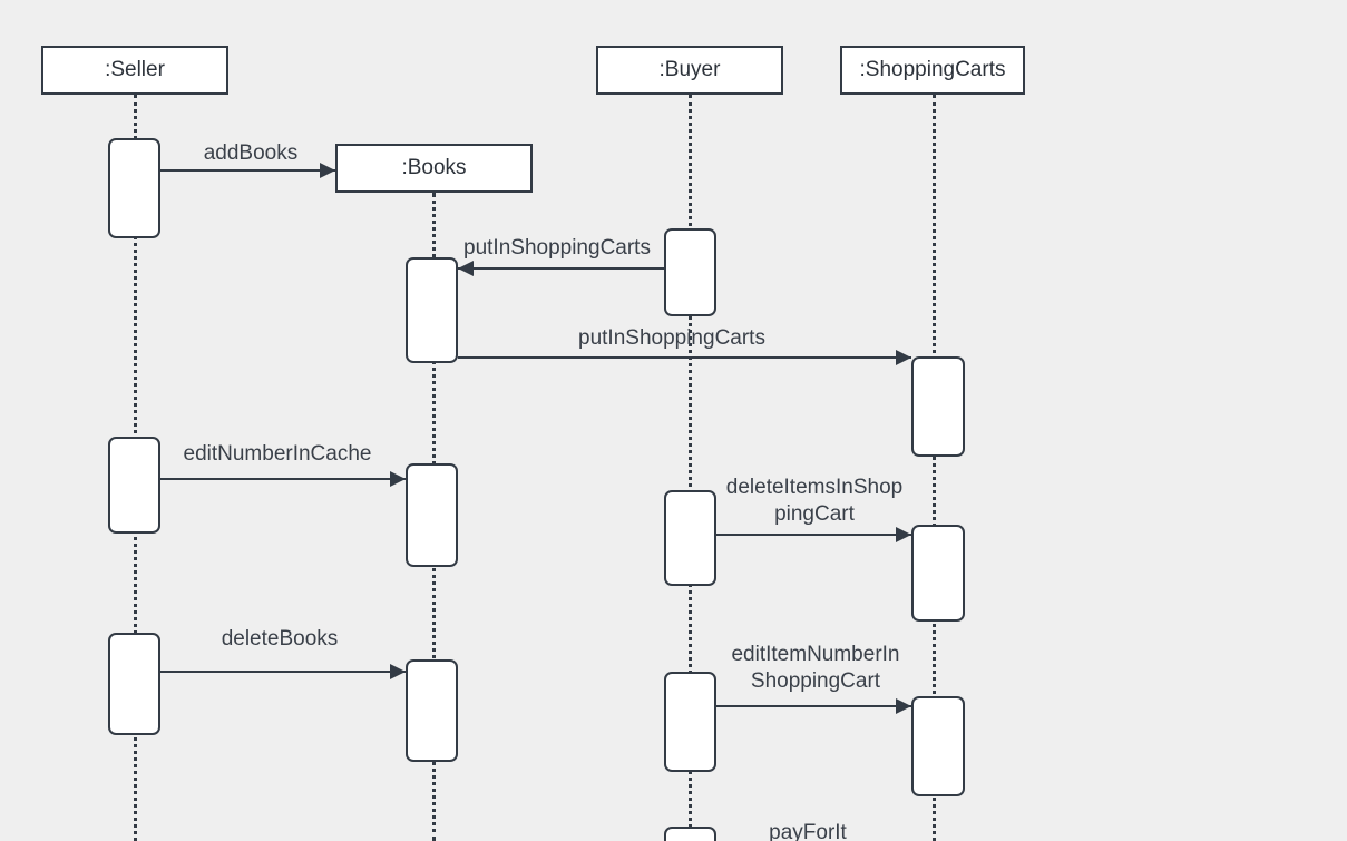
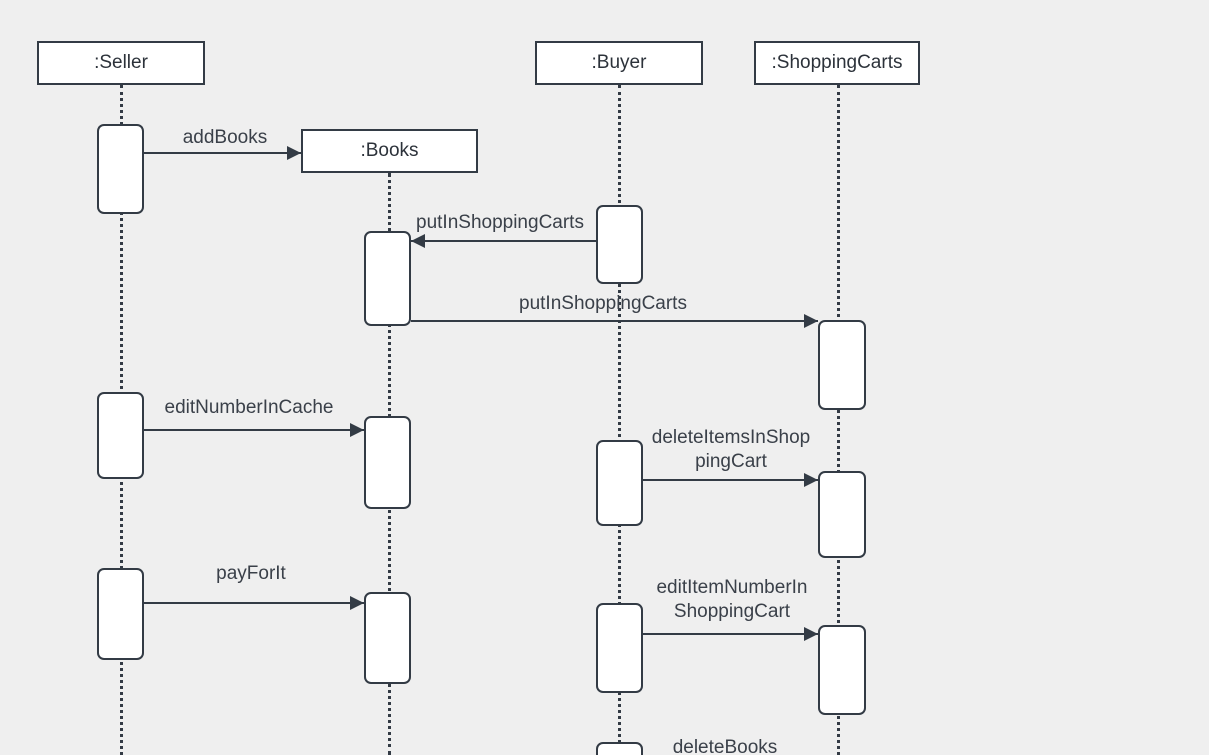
  addBooks
  putInShoppingCarts
  putInShoppingCarts
  editNumberInCache
  deleteItemsInShop
  pingCart
- deleteBooks
+ payForIt
  editItemNumberIn
  ShoppingCart
- payForIt
+ deleteBooks
  :Seller
  :Books
  :Buyer
  :ShoppingCarts
